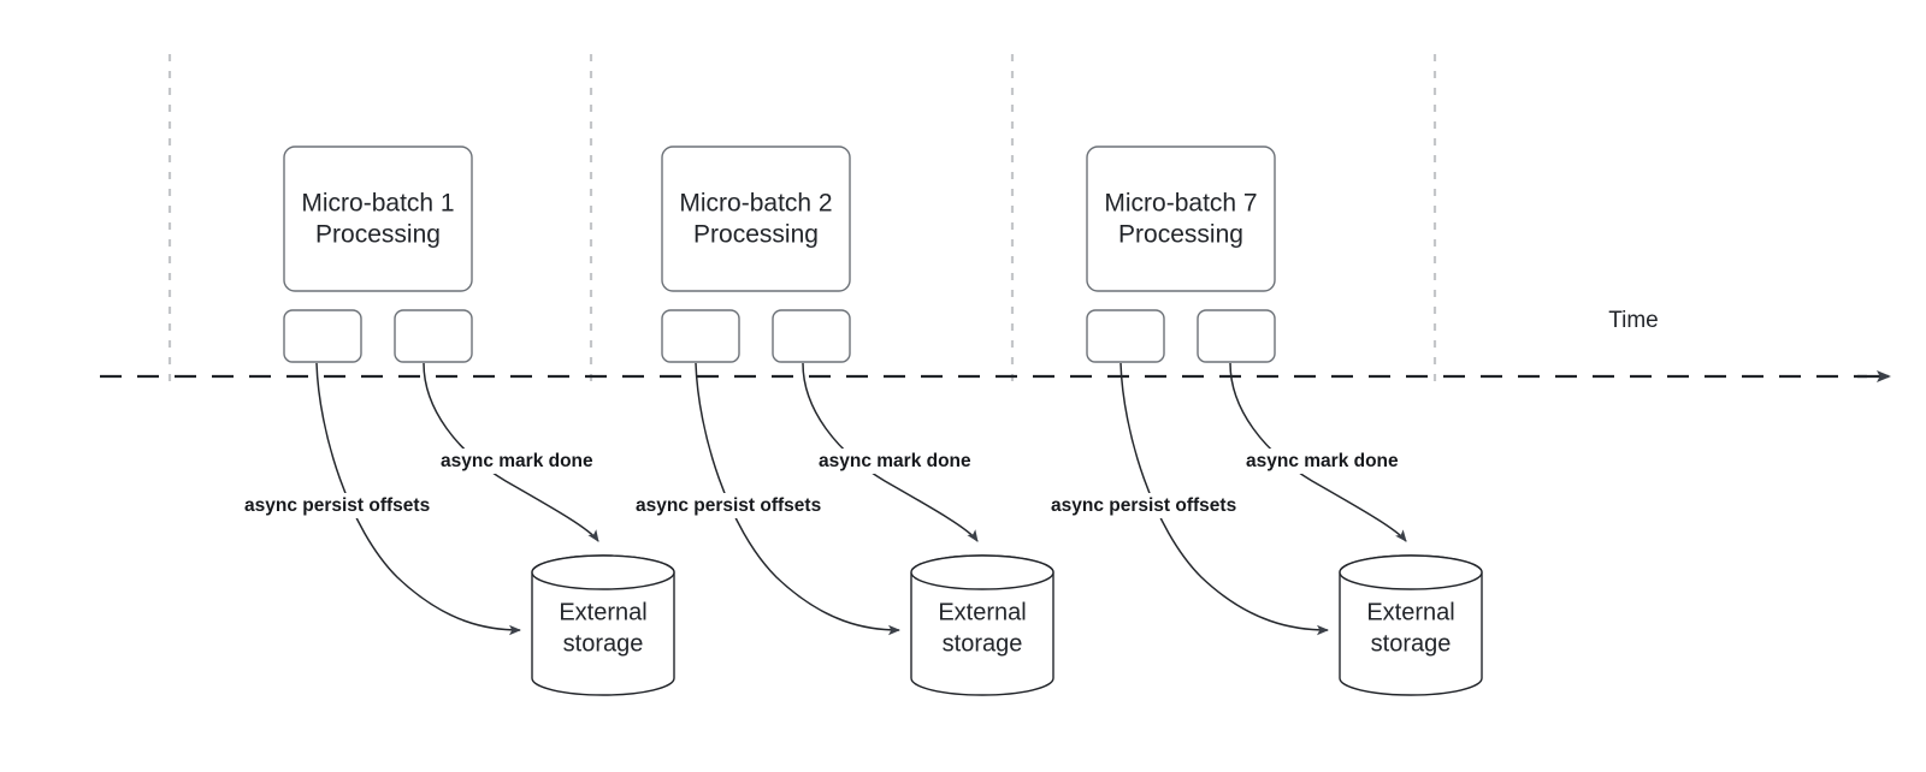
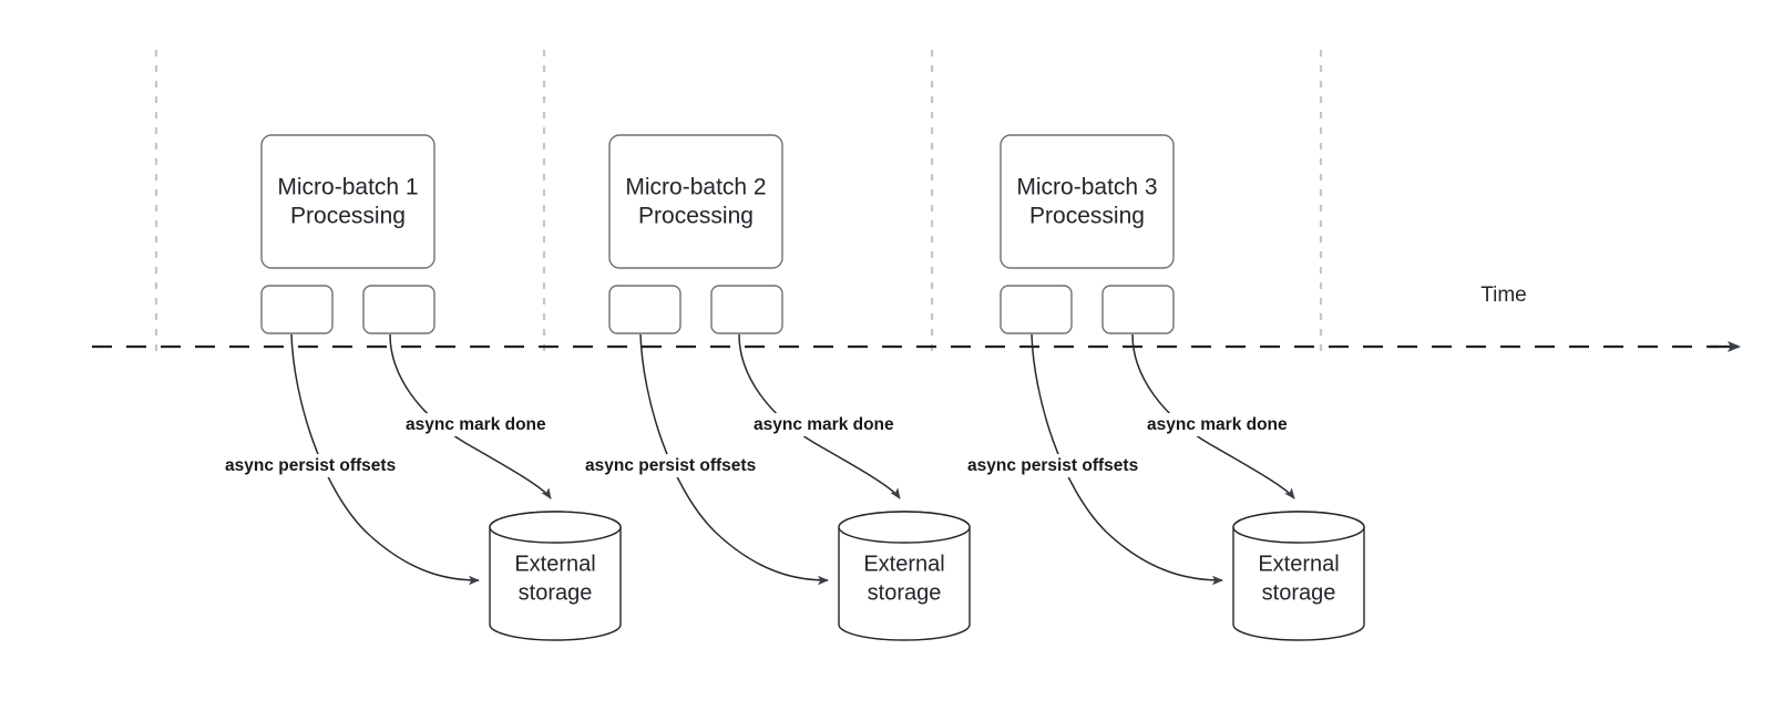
  Micro-batch 1
  Processing
  External
  storage
  Micro-batch 2
  Processing
  External
  storage
- Micro-batch 7
+ Micro-batch 3
  Processing
  External
  storage
  Time
  async persist offsets
  async mark done
  async persist offsets
  async mark done
  async persist offsets
  async mark done
